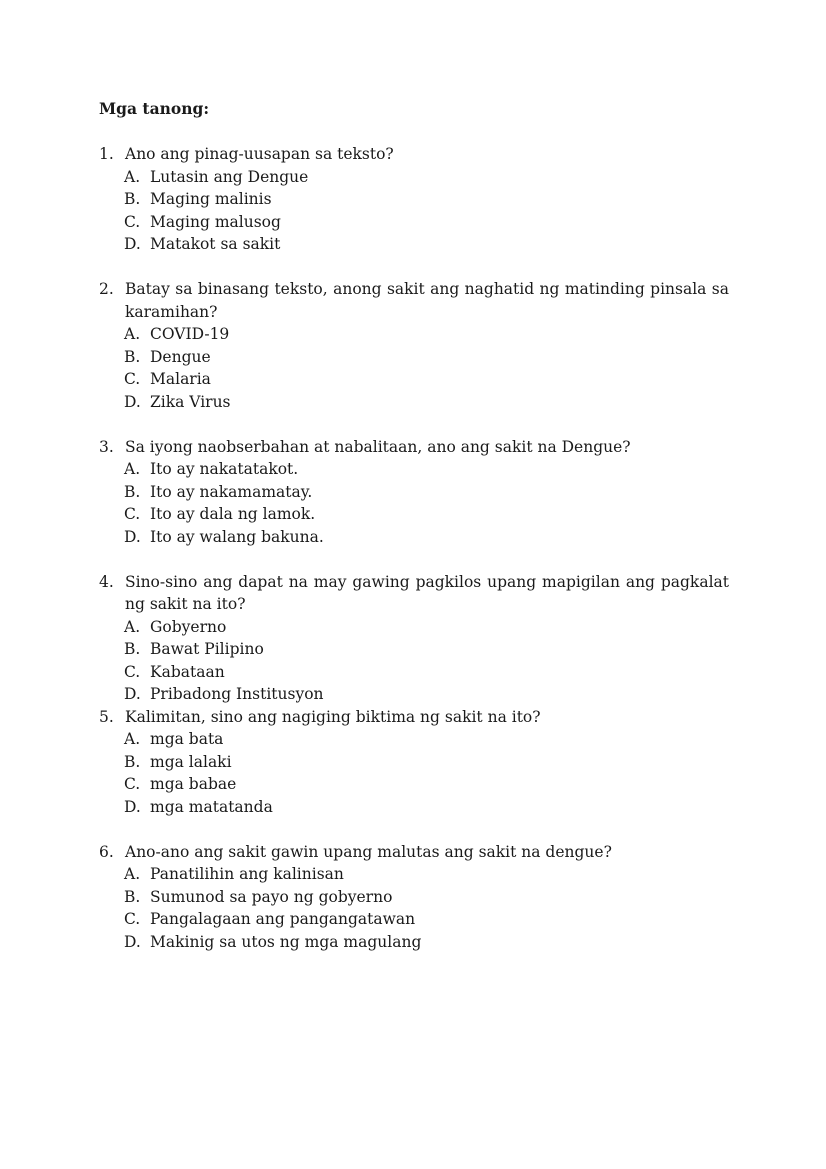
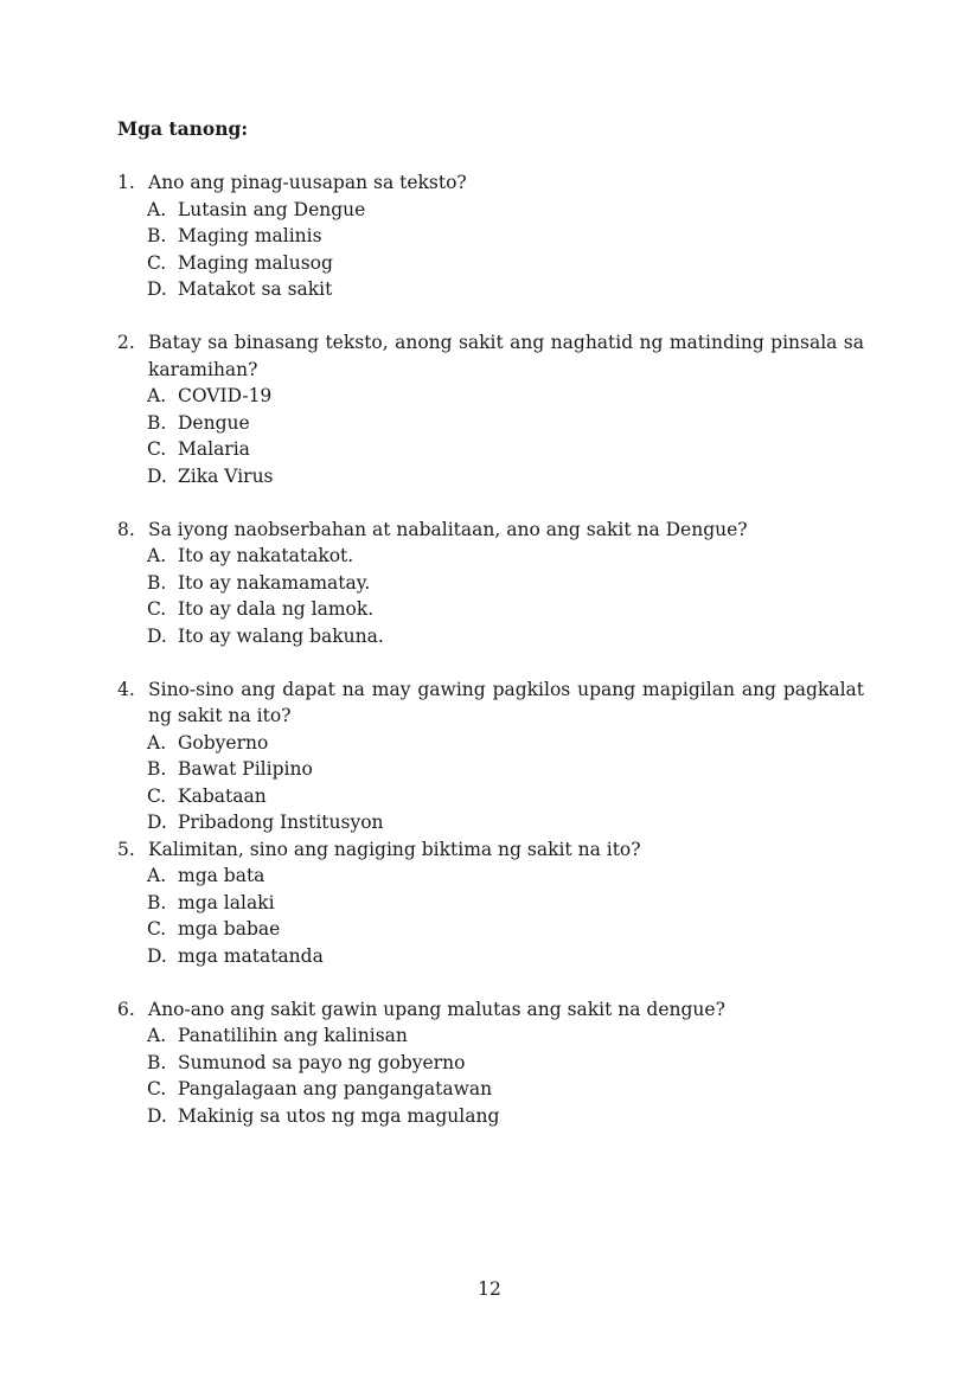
  Mga tanong:
  1.
  Ano ang pinag-uusapan sa teksto?
  A.
  Lutasin ang Dengue
  B.
  Maging malinis
  C.
  Maging malusog
  D.
  Matakot sa sakit
  2.
  Batay sa binasang teksto, anong sakit ang naghatid ng matinding pinsala sa karamihan?
  A.
  COVID-19
  B.
  Dengue
  C.
  Malaria
  D.
  Zika Virus
- 3.
+ 8.
  Sa iyong naobserbahan at nabalitaan, ano ang sakit na Dengue?
  A.
  Ito ay nakatatakot.
  B.
  Ito ay nakamamatay.
  C.
  Ito ay dala ng lamok.
  D.
  Ito ay walang bakuna.
  4.
  Sino-sino ang dapat na may gawing pagkilos upang mapigilan ang pagkalat ng sakit na ito?
  A.
  Gobyerno
  B.
  Bawat Pilipino
  C.
  Kabataan
  D.
  Pribadong Institusyon
  5.
  Kalimitan, sino ang nagiging biktima ng sakit na ito?
  A.
  mga bata
  B.
  mga lalaki
  C.
  mga babae
  D.
  mga matatanda
  6.
  Ano-ano ang sakit gawin upang malutas ang sakit na dengue?
  A.
  Panatilihin ang kalinisan
  B.
  Sumunod sa payo ng gobyerno
  C.
  Pangalagaan ang pangangatawan
  D.
  Makinig sa utos ng mga magulang
+ 12
